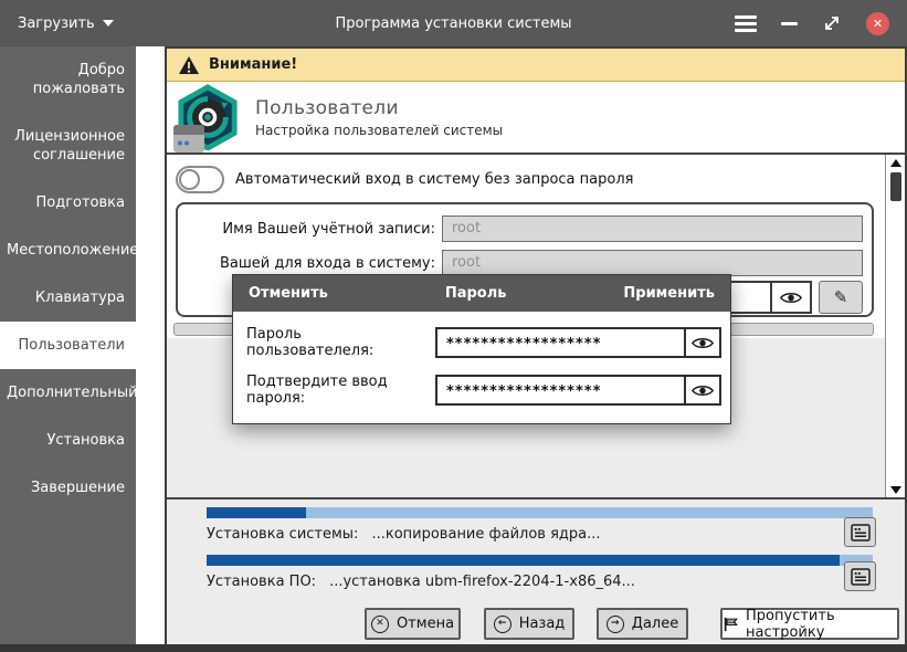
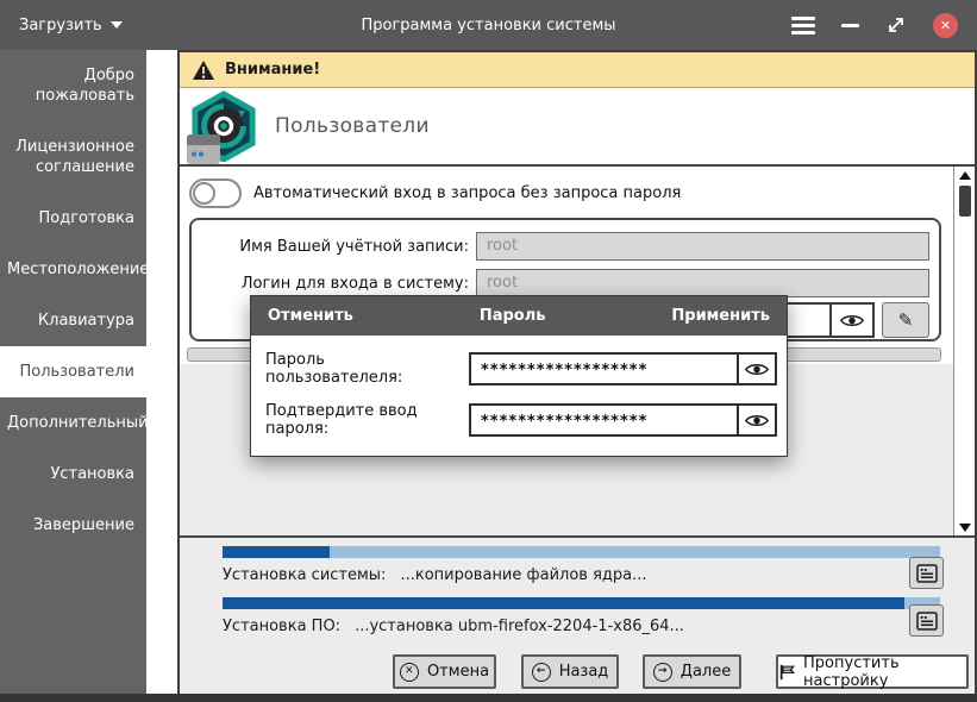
  Загрузить
  Программа установки системы
  ✕
  Добро пожаловать
  Лицензионное соглашение
  Подготовка
  Местоположение
  Клавиатура
  Пользователи
  Дополнительный
  Установка
  Завершение
  Внимание!
  Пользователи
- Настройка пользователей системы
- Автоматический вход в систему без запроса пароля
+ Автоматический вход в запроса без запроса пароля
  Имя Вашей учётной записи:
  root
- Вашей для входа в систему:
+ Логин для входа в систему:
  root
  ✎
  Отменить
  Пароль
  Применить
  Пароль пользователеля:
  ******************
  Подтвердите ввод пароля:
  ******************
  Установка системы: ...копирование файлов ядра...
  Установка ПО: ...установка ubm-firefox-2204-1-x86_64...
  ✕
  Отмена
  ←
  Назад
  →
  Далее
  Пропустить настройку
